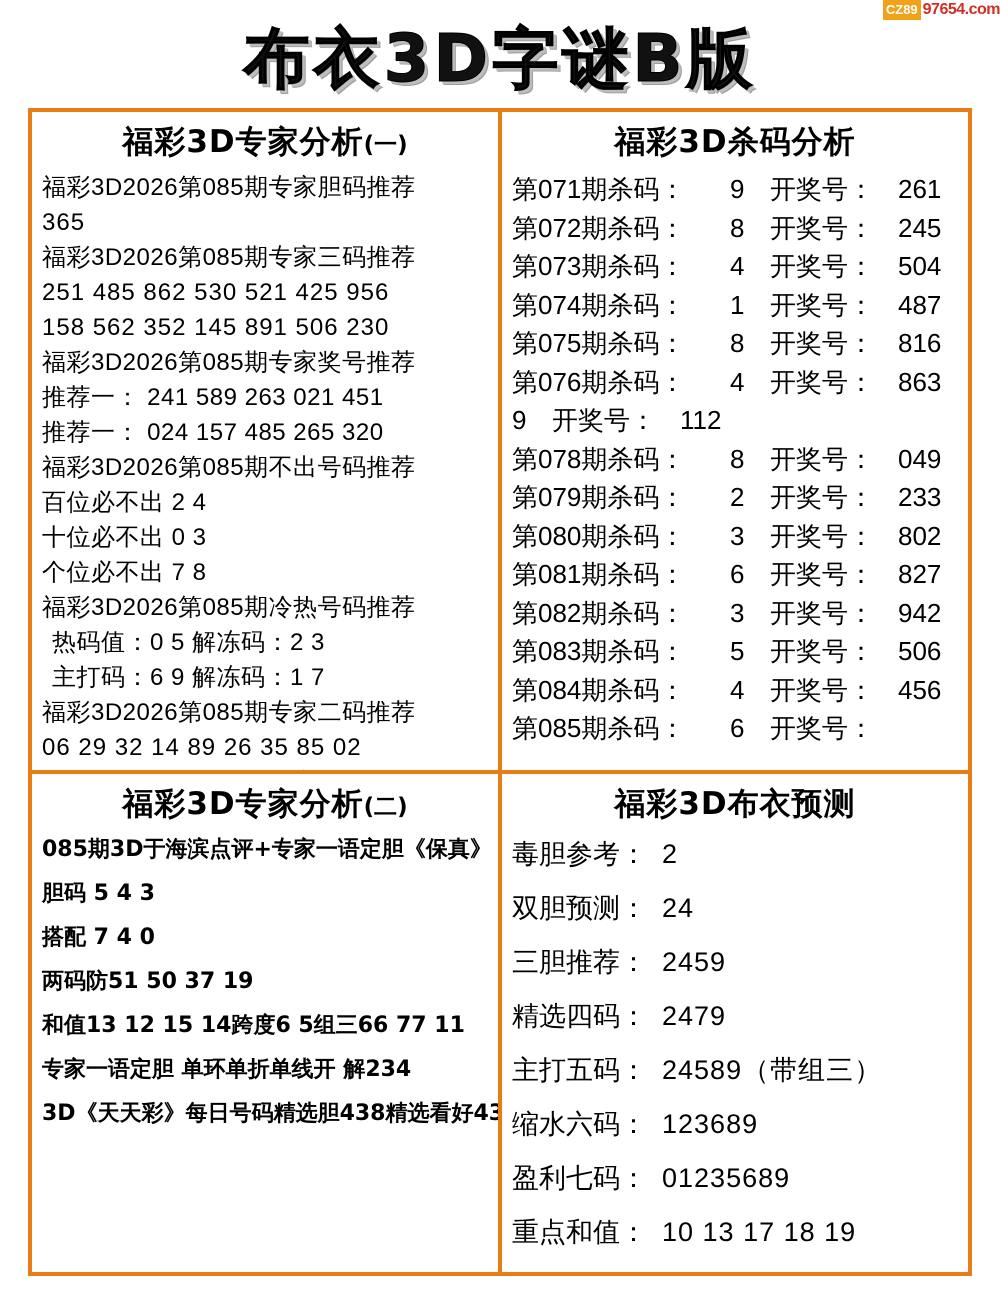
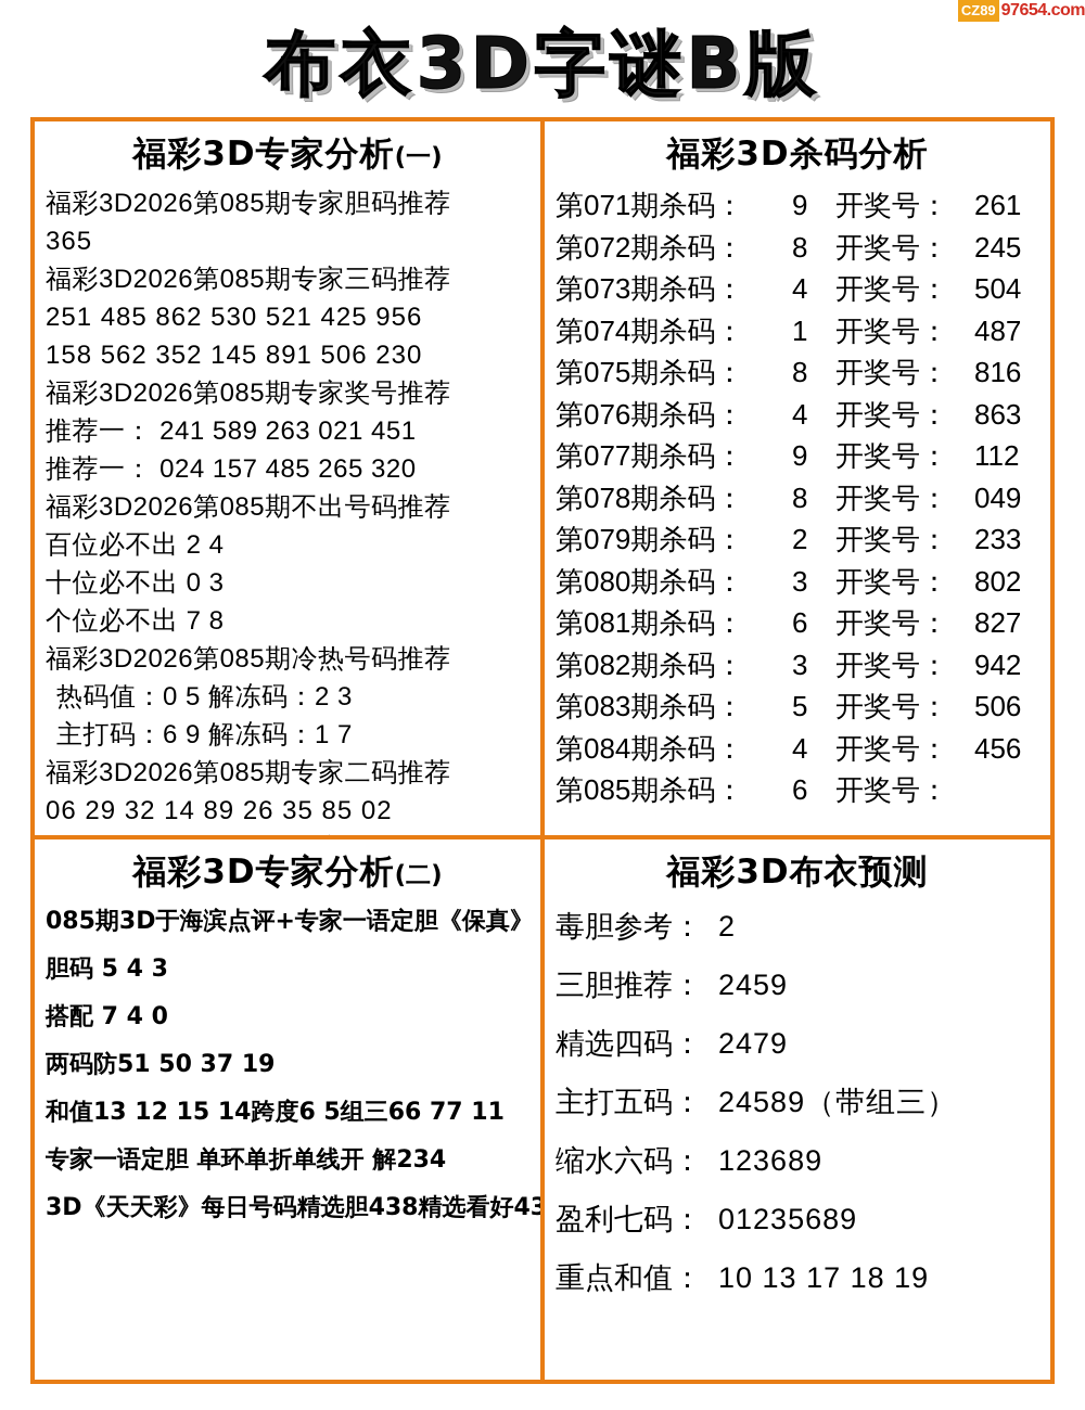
  CZ89
  97654.com
  布衣3D字谜B版
  福彩3D专家分析(一)
  福彩3D2026第085期专家胆码推荐
  365
  福彩3D2026第085期专家三码推荐
  251 485 862 530 521 425 956
  158 562 352 145 891 506 230
  福彩3D2026第085期专家奖号推荐
  推荐一： 241 589 263 021 451
  推荐一： 024 157 485 265 320
  福彩3D2026第085期不出号码推荐
  百位必不出 2 4
  十位必不出 0 3
  个位必不出 7 8
  福彩3D2026第085期冷热号码推荐
  热码值：0 5 解冻码：2 3
  主打码：6 9 解冻码：1 7
  福彩3D2026第085期专家二码推荐
  06 29 32 14 89 26 35 85 02
  福彩3D杀码分析
  第071期杀码：
  9
  开奖号：
  261
  第072期杀码：
  8
  开奖号：
  245
  第073期杀码：
  4
  开奖号：
  504
  第074期杀码：
  1
  开奖号：
  487
  第075期杀码：
  8
  开奖号：
  816
  第076期杀码：
  4
  开奖号：
  863
+ 第077期杀码：
  9
  开奖号：
  112
  第078期杀码：
  8
  开奖号：
  049
  第079期杀码：
  2
  开奖号：
  233
  第080期杀码：
  3
  开奖号：
  802
  第081期杀码：
  6
  开奖号：
  827
  第082期杀码：
  3
  开奖号：
  942
  第083期杀码：
  5
  开奖号：
  506
  第084期杀码：
  4
  开奖号：
  456
  第085期杀码：
  6
  开奖号：
  福彩3D专家分析(二)
  085期3D于海滨点评+专家一语定胆《保真》
  胆码 5 4 3
  搭配 7 4 0
  两码防51 50 37 19
  和值13 12 15 14跨度6 5组三66 77 11
  专家一语定胆 单环单折单线开 解234
  3D《天天彩》每日号码精选胆438精选看好43
  福彩3D布衣预测
  毒胆参考：
  2
- 双胆预测：
- 24
  三胆推荐：
  2459
  精选四码：
  2479
  主打五码：
  24589（带组三）
  缩水六码：
  123689
  盈利七码：
  01235689
  重点和值：
  10 13 17 18 19
